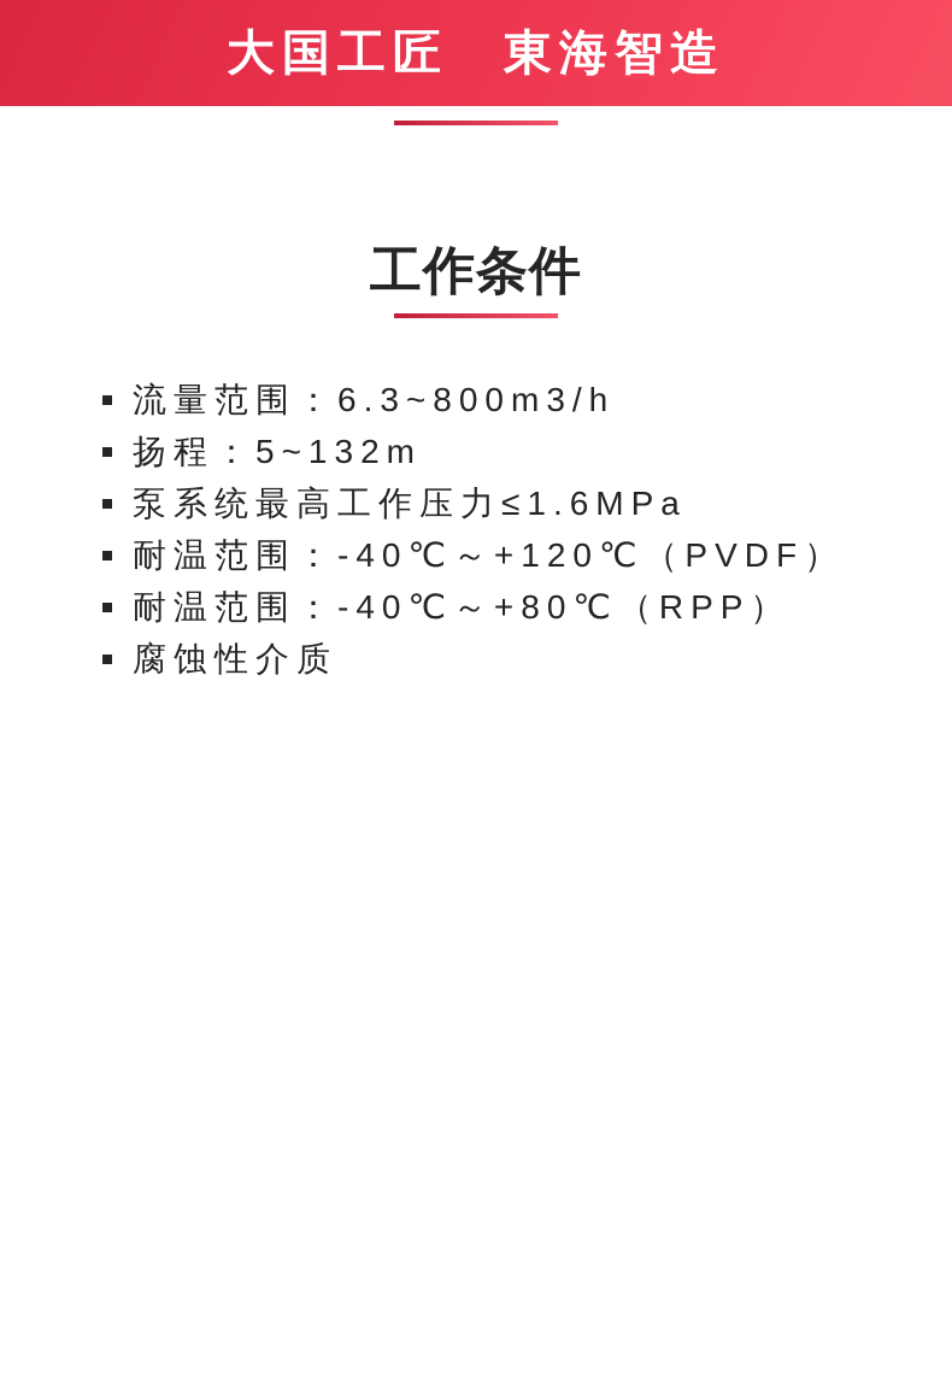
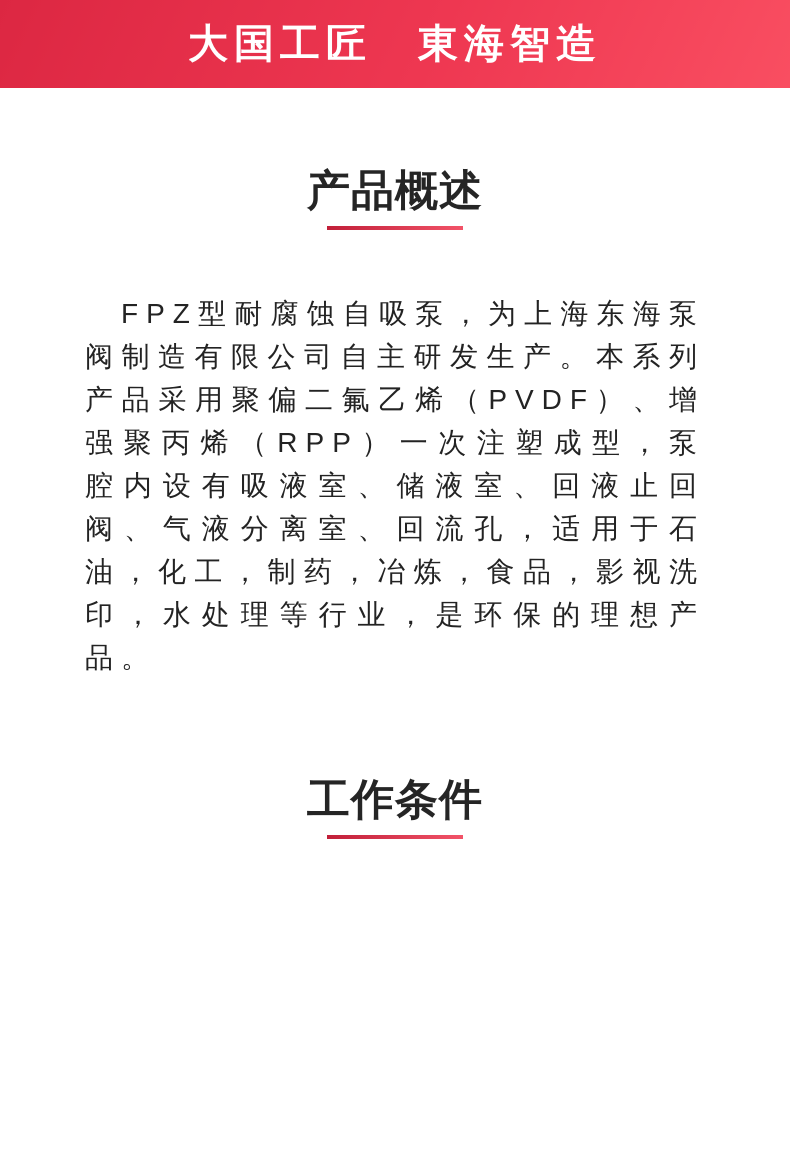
  大国工匠 東海智造
+ 产品概述
+ FPZ型耐腐蚀自吸泵，为上海东海泵阀制造有限公司自主研发生产。本系列产品采用聚偏二氟乙烯（PVDF）、增强聚丙烯（RPP）一次注塑成型，泵腔内设有吸液室、储液室、回液止回阀、气液分离室、回流孔，适用于石油，化工，制药，冶炼，食品，影视洗印，水处理等行业，是环保的理想产品。
  工作条件
- 流量范围：6.3~800m3/h
- 扬程：5~132m
- 泵系统最高工作压力≤1.6MPa
- 耐温范围：-40℃～+120℃（PVDF）
- 耐温范围：-40℃～+80℃（RPP）
- 腐蚀性介质
